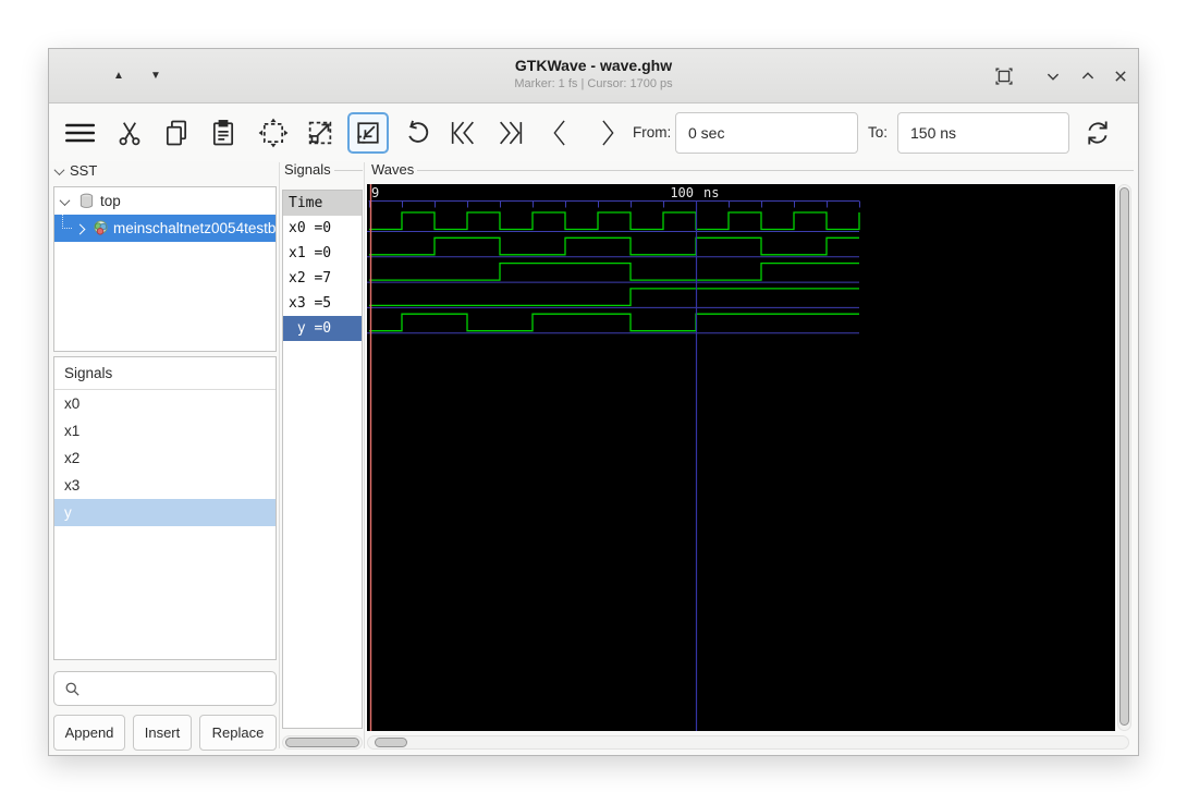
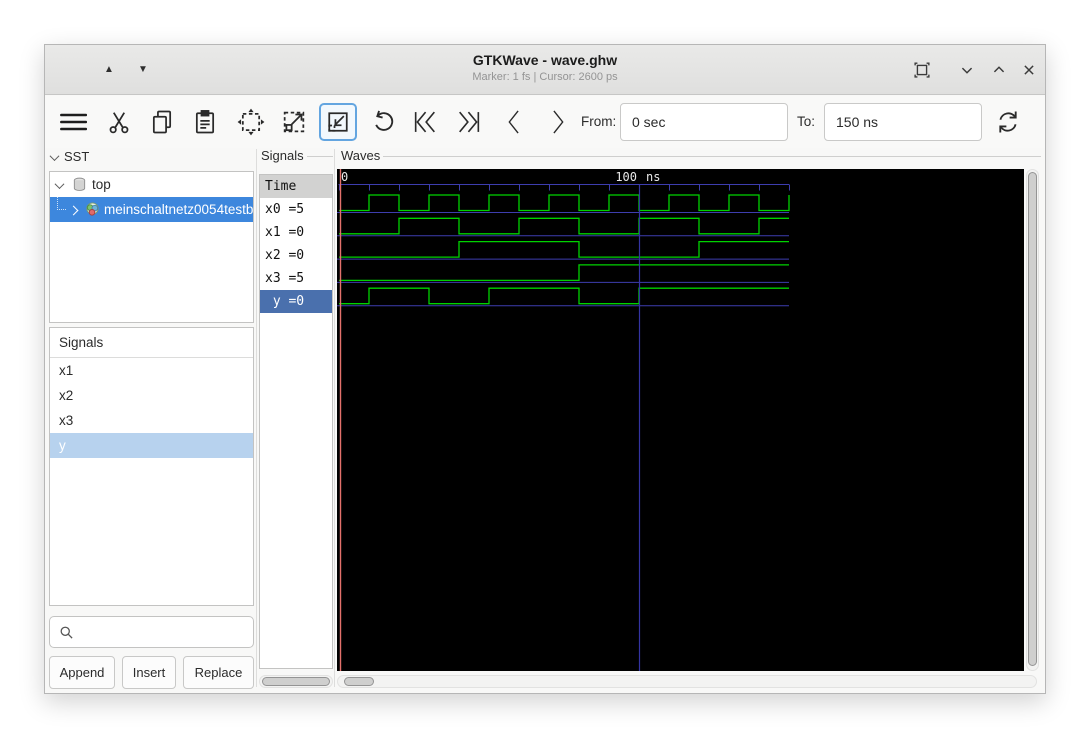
  ▲
  ▼
  GTKWave - wave.ghw
- Marker: 1 fs | Cursor: 1700 ps
+ Marker: 1 fs | Cursor: 2600 ps
  From:
  0 sec
  To:
  150 ns
  SST
  top
  meinschaltnetz0054testb
  Signals
- x0
  x1
  x2
  x3
  y
  Append
  Insert
  Replace
  Signals
  Time
- x0 =0
+ x0 =5
  x1 =0
- x2 =7
+ x2 =0
  x3 =5
  y =0
  Waves
- 9
+ 0
  100
  ns
